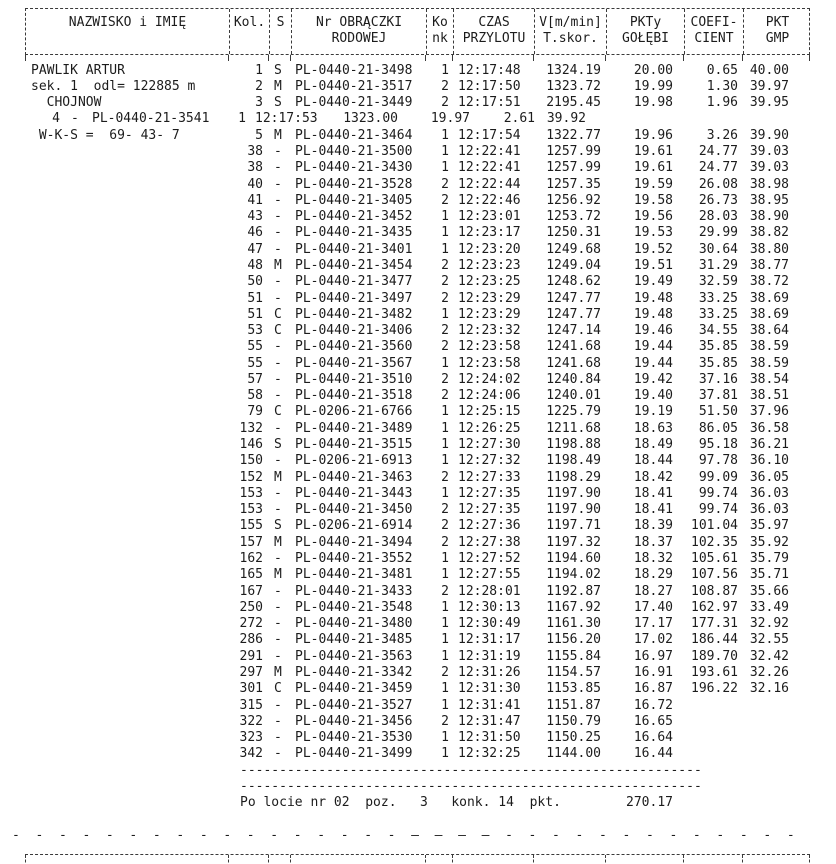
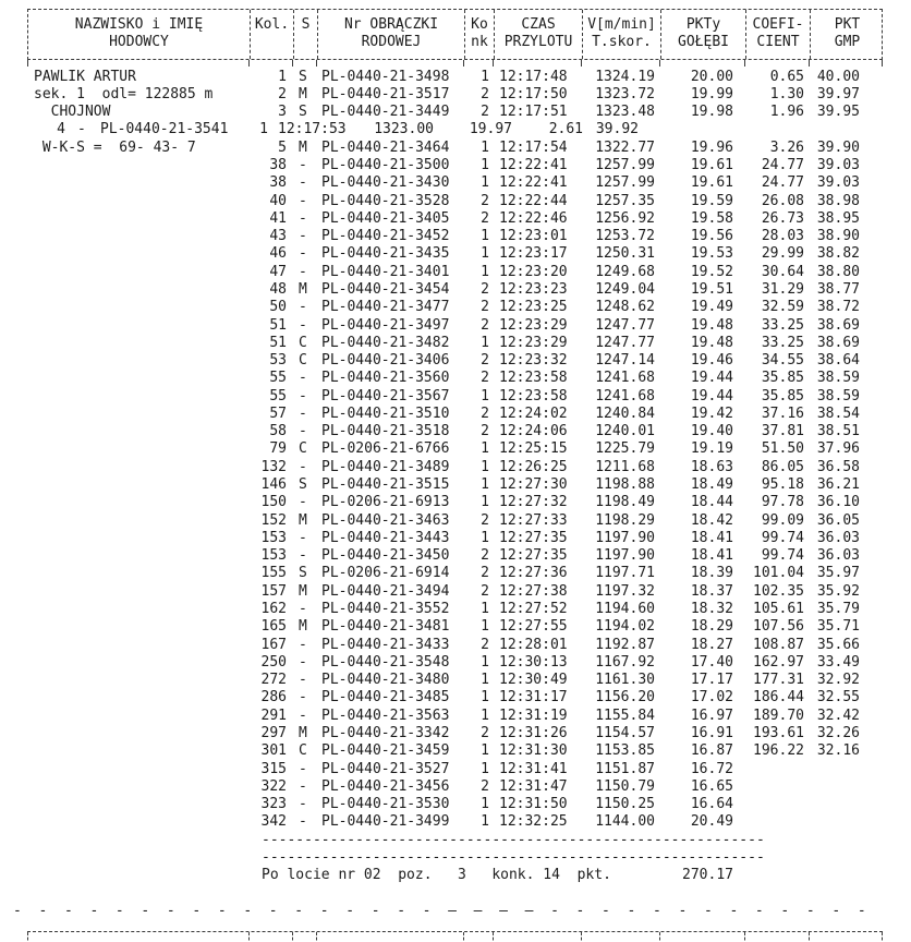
  NAZWISKO i IMIĘ
+ HODOWCY
  Kol.
  S
  Nr OBRĄCZKI
  RODOWEJ
  Ko
  nk
  CZAS
  PRZYLOTU
  V[m/min]
  T.skor.
  PKTy
  GOŁĘBI
  COEFI-
  CIENT
  PKT
  GMP
  PAWLIK ARTUR
  1
  S
  PL-0440-21-3498
  1
  12:17:48
  1324.19
  20.00
  0.65
  40.00
  sek. 1 odl= 122885 m
  2
  M
  PL-0440-21-3517
  2
  12:17:50
  1323.72
  19.99
  1.30
  39.97
  CHOJNÓW
  3
  S
  PL-0440-21-3449
  2
  12:17:51
- 2195.45
+ 1323.48
  19.98
  1.96
  39.95
  4
  -
  PL-0440-21-3541
  1
  12:17:53
  1323.00
  19.97
  2.61
  39.92
  W-K-S = 69- 43- 7
  5
  M
  PL-0440-21-3464
  1
  12:17:54
  1322.77
  19.96
  3.26
  39.90
  38
  -
  PL-0440-21-3500
  1
  12:22:41
  1257.99
  19.61
  24.77
  39.03
  38
  -
  PL-0440-21-3430
  1
  12:22:41
  1257.99
  19.61
  24.77
  39.03
  40
  -
  PL-0440-21-3528
  2
  12:22:44
  1257.35
  19.59
  26.08
  38.98
  41
  -
  PL-0440-21-3405
  2
  12:22:46
  1256.92
  19.58
  26.73
  38.95
  43
  -
  PL-0440-21-3452
  1
  12:23:01
  1253.72
  19.56
  28.03
  38.90
  46
  -
  PL-0440-21-3435
  1
  12:23:17
  1250.31
  19.53
  29.99
  38.82
  47
  -
  PL-0440-21-3401
  1
  12:23:20
  1249.68
  19.52
  30.64
  38.80
  48
  M
  PL-0440-21-3454
  2
  12:23:23
  1249.04
  19.51
  31.29
  38.77
  50
  -
  PL-0440-21-3477
  2
  12:23:25
  1248.62
  19.49
  32.59
  38.72
  51
  -
  PL-0440-21-3497
  2
  12:23:29
  1247.77
  19.48
  33.25
  38.69
  51
  C
  PL-0440-21-3482
  1
  12:23:29
  1247.77
  19.48
  33.25
  38.69
  53
  C
  PL-0440-21-3406
  2
  12:23:32
  1247.14
  19.46
  34.55
  38.64
  55
  -
  PL-0440-21-3560
  2
  12:23:58
  1241.68
  19.44
  35.85
  38.59
  55
  -
  PL-0440-21-3567
  1
  12:23:58
  1241.68
  19.44
  35.85
  38.59
  57
  -
  PL-0440-21-3510
  2
  12:24:02
  1240.84
  19.42
  37.16
  38.54
  58
  -
  PL-0440-21-3518
  2
  12:24:06
  1240.01
  19.40
  37.81
  38.51
  79
  C
  PL-0206-21-6766
  1
  12:25:15
  1225.79
  19.19
  51.50
  37.96
  132
  -
  PL-0440-21-3489
  1
  12:26:25
  1211.68
  18.63
  86.05
  36.58
  146
  S
  PL-0440-21-3515
  1
  12:27:30
  1198.88
  18.49
  95.18
  36.21
  150
  -
  PL-0206-21-6913
  1
  12:27:32
  1198.49
  18.44
  97.78
  36.10
  152
  M
  PL-0440-21-3463
  2
  12:27:33
  1198.29
  18.42
  99.09
  36.05
  153
  -
  PL-0440-21-3443
  1
  12:27:35
  1197.90
  18.41
  99.74
  36.03
  153
  -
  PL-0440-21-3450
  2
  12:27:35
  1197.90
  18.41
  99.74
  36.03
  155
  S
  PL-0206-21-6914
  2
  12:27:36
  1197.71
  18.39
  101.04
  35.97
  157
  M
  PL-0440-21-3494
  2
  12:27:38
  1197.32
  18.37
  102.35
  35.92
  162
  -
  PL-0440-21-3552
  1
  12:27:52
  1194.60
  18.32
  105.61
  35.79
  165
  M
  PL-0440-21-3481
  1
  12:27:55
  1194.02
  18.29
  107.56
  35.71
  167
  -
  PL-0440-21-3433
  2
  12:28:01
  1192.87
  18.27
  108.87
  35.66
  250
  -
  PL-0440-21-3548
  1
  12:30:13
  1167.92
  17.40
  162.97
  33.49
  272
  -
  PL-0440-21-3480
  1
  12:30:49
  1161.30
  17.17
  177.31
  32.92
  286
  -
  PL-0440-21-3485
  1
  12:31:17
  1156.20
  17.02
  186.44
  32.55
  291
  -
  PL-0440-21-3563
  1
  12:31:19
  1155.84
  16.97
  189.70
  32.42
  297
  M
  PL-0440-21-3342
  2
  12:31:26
  1154.57
  16.91
  193.61
  32.26
  301
  C
  PL-0440-21-3459
  1
  12:31:30
  1153.85
  16.87
  196.22
  32.16
  315
  -
  PL-0440-21-3527
  1
  12:31:41
  1151.87
  16.72
  322
  -
  PL-0440-21-3456
  2
  12:31:47
  1150.79
  16.65
  323
  -
  PL-0440-21-3530
  1
  12:31:50
  1150.25
  16.64
  342
  -
  PL-0440-21-3499
  1
  12:32:25
  1144.00
- 16.44
+ 20.49
  -----------------------------------------------------------
  -----------------------------------------------------------
  Po locie nr 02 poz. 3 konk. 14 pkt.
  270.17
  - - - - - - - - - - - - - - - - - — — — — - - - - - - - - - - - - -
